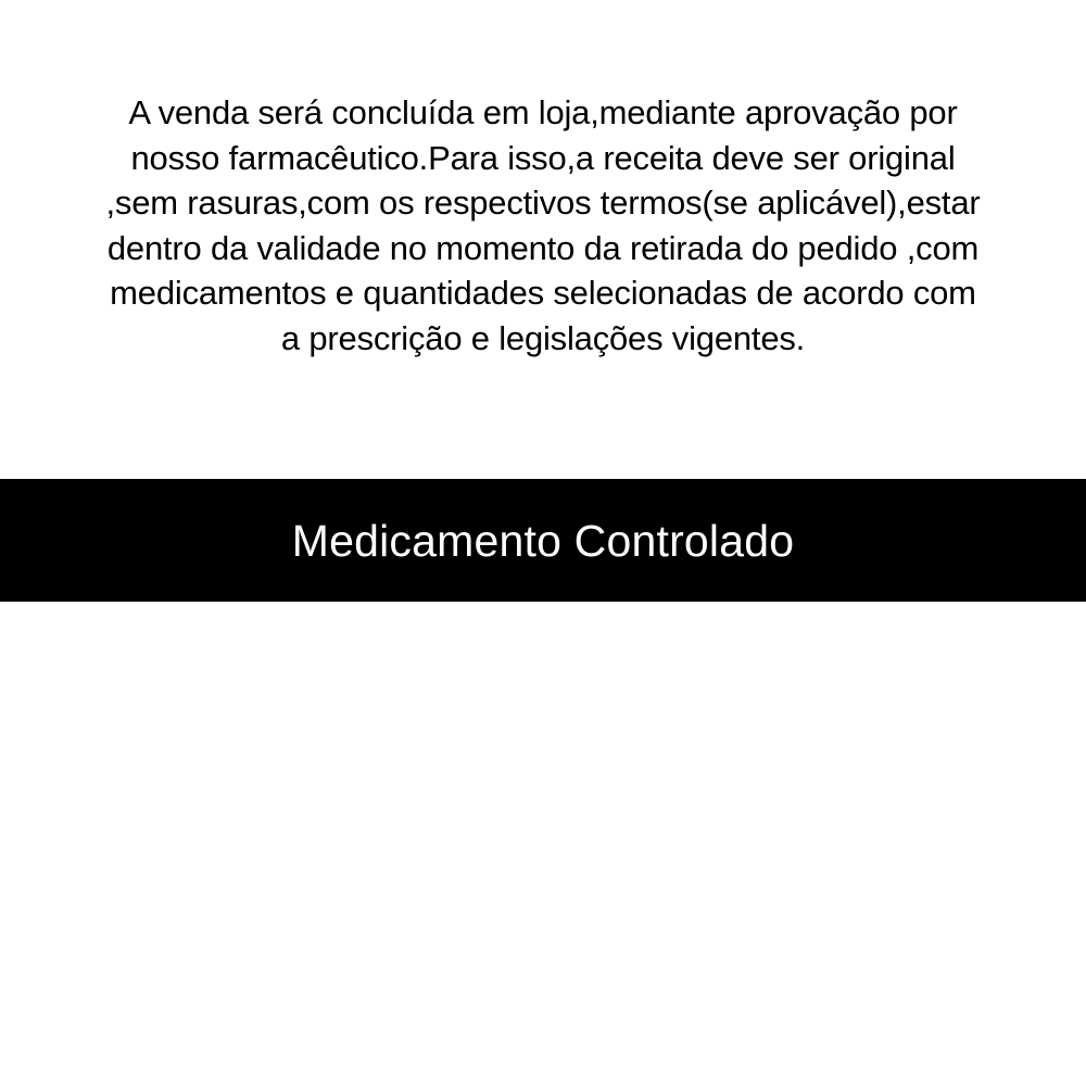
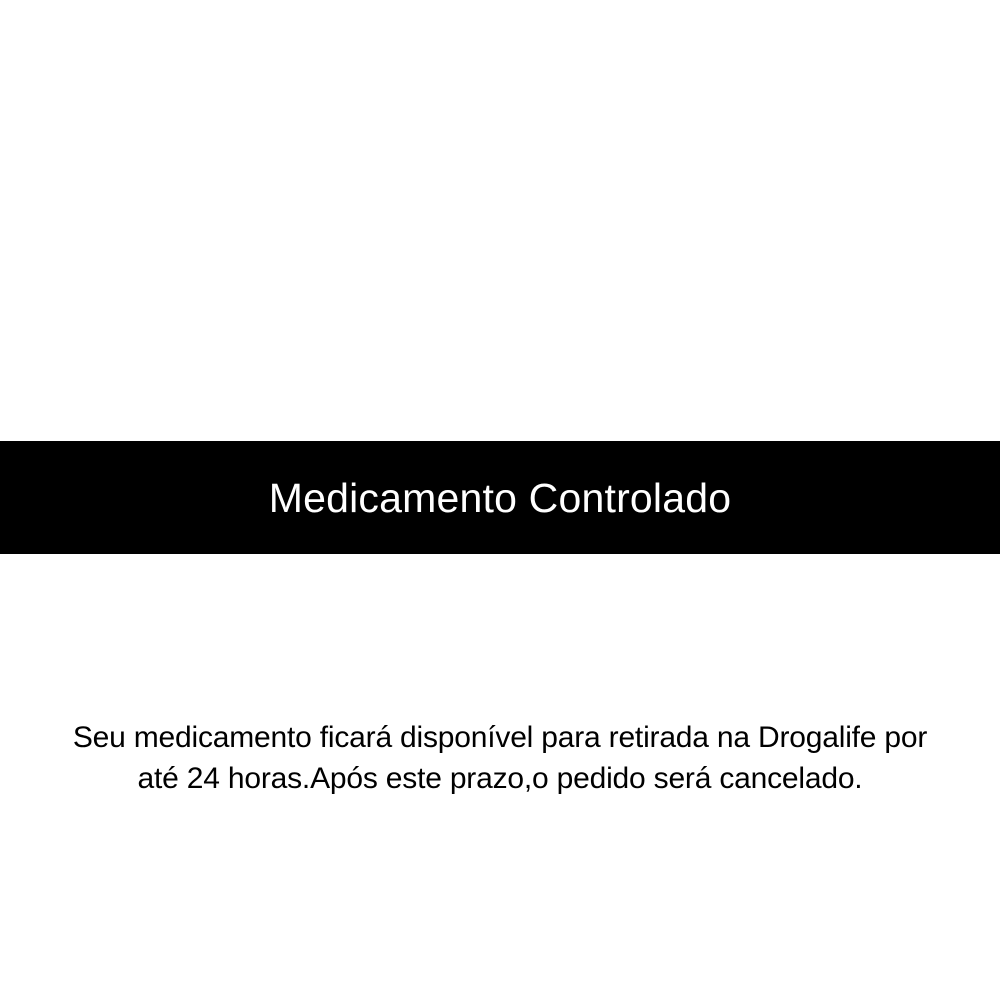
- A venda será concluída em loja,mediante aprovação por nosso farmacêutico.Para isso,a receita deve ser original ,sem rasuras,com os respectivos termos(se aplicável),estar dentro da validade no momento da retirada do pedido ,com medicamentos e quantidades selecionadas de acordo com a prescrição e legislações vigentes.
  Medicamento Controlado
+ Seu medicamento ficará disponível para retirada na Drogalife por até 24 horas.Após este prazo,o pedido será cancelado.
